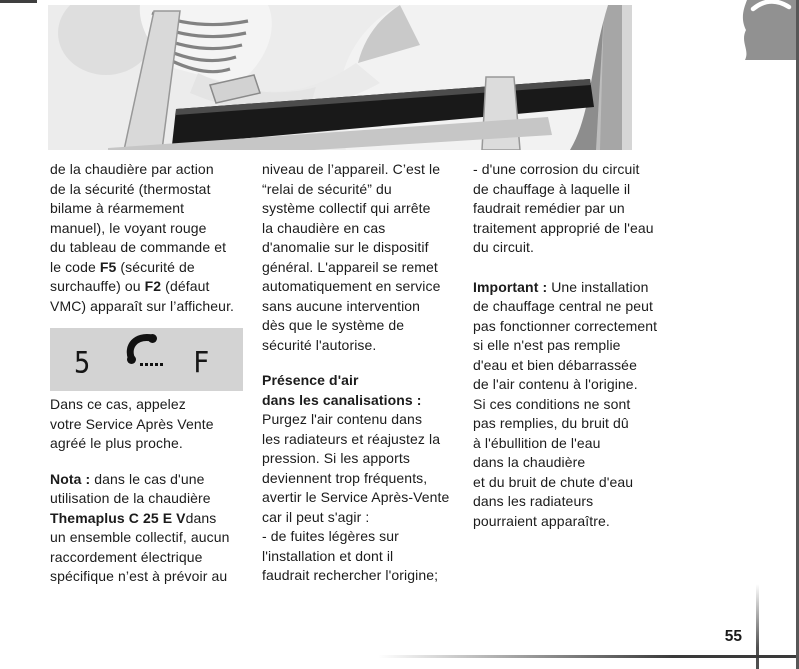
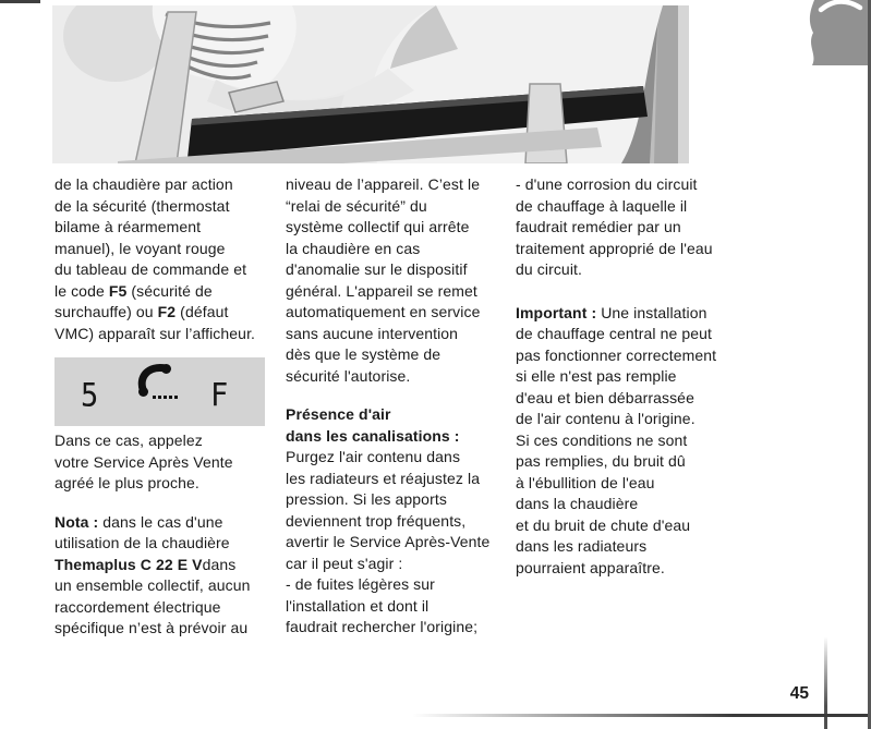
  de la chaudière par action
  de la sécurité (thermostat
  bilame à réarmement
  manuel), le voyant rouge
  du tableau de commande et
  le code F5 (sécurité de
  surchauffe) ou F2 (défaut
  VMC) apparaît sur l’afficheur.
  5
  F
  Dans ce cas, appelez
  votre Service Après Vente
  agréé le plus proche.
  Nota : dans le cas d'une
  utilisation de la chaudière
- Themaplus C 25 E Vdans
+ Themaplus C 22 E Vdans
  un ensemble collectif, aucun
  raccordement électrique
  spécifique n’est à prévoir au
  niveau de l’appareil. C’est le
  “relai de sécurité” du
  système collectif qui arrête
  la chaudière en cas
  d'anomalie sur le dispositif
  général. L'appareil se remet
  automatiquement en service
  sans aucune intervention
  dès que le système de
  sécurité l'autorise.
  Présence d'air
  dans les canalisations :
  Purgez l'air contenu dans
  les radiateurs et réajustez la
  pression. Si les apports
  deviennent trop fréquents,
  avertir le Service Après-Vente
  car il peut s'agir :
  - de fuites légères sur
  l'installation et dont il
  faudrait rechercher l'origine;
  - d'une corrosion du circuit
  de chauffage à laquelle il
  faudrait remédier par un
  traitement approprié de l'eau
  du circuit.
  Important : Une installation
  de chauffage central ne peut
  pas fonctionner correctement
  si elle n'est pas remplie
  d'eau et bien débarrassée
  de l'air contenu à l'origine.
  Si ces conditions ne sont
  pas remplies, du bruit dû
  à l'ébullition de l'eau
  dans la chaudière
  et du bruit de chute d'eau
  dans les radiateurs
  pourraient apparaître.
- 55
+ 45
